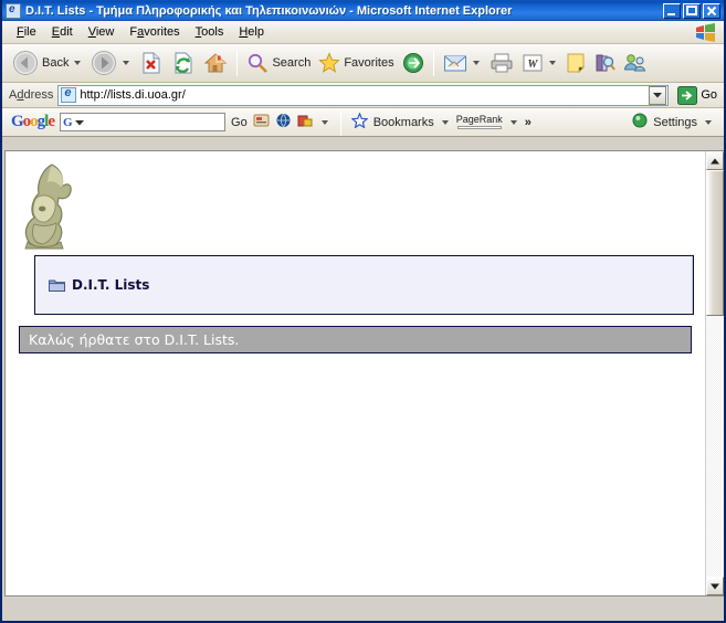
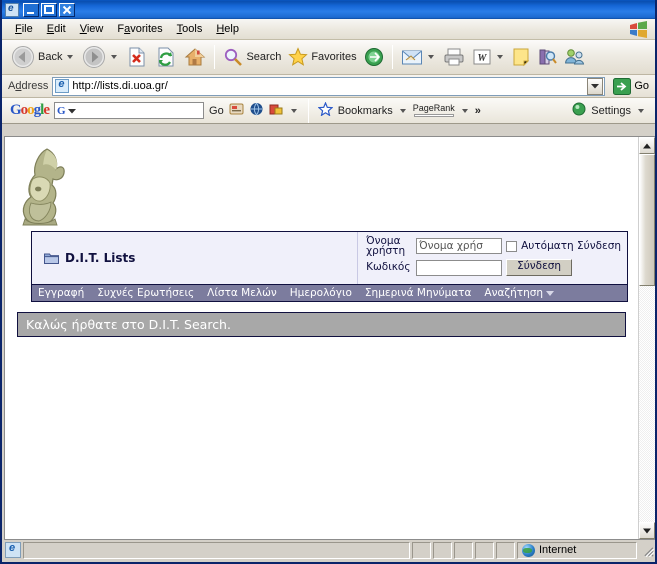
- D.I.T. Lists - Τμήμα Πληροφορικής και Τηλεπικοινωνιών - Microsoft Internet Explorer
  File
  Edit
  View
  Favorites
  Tools
  Help
  Back
  Search
  Favorites
  W
  Address
  http://lists.di.uoa.gr/
  Go
  Google
  G
  Go
  Bookmarks
  PageRank
  »
  Settings
  D.I.T. Lists
+ Όνομα χρήστη
+ Όνομα χρήσ
+ Αυτόματη Σύνδεση
+ Κωδικός
+ Σύνδεση
+ Εγγραφή
+ Συχνές Ερωτήσεις
+ Λίστα Μελών
+ Ημερολόγιο
+ Σημερινά Μηνύματα
+ Αναζήτηση
- Καλώς ήρθατε στο D.I.T. Lists.
+ Καλώς ήρθατε στο D.I.T. Search.
+ Internet
